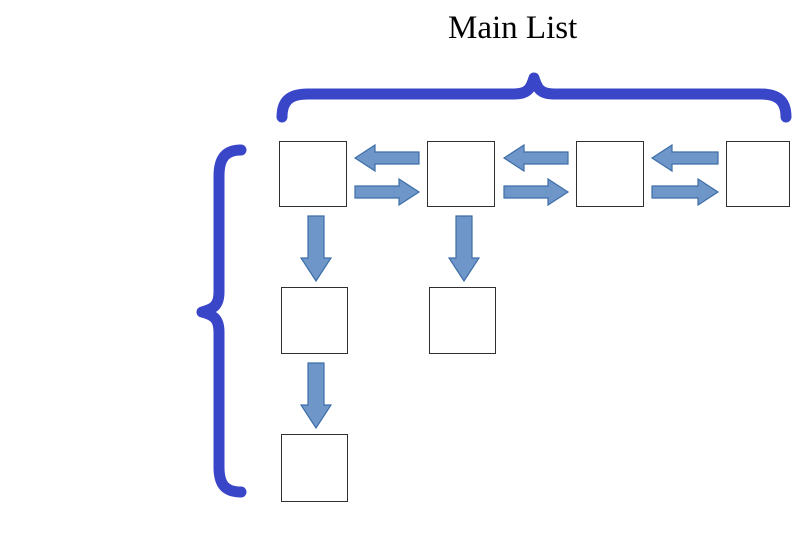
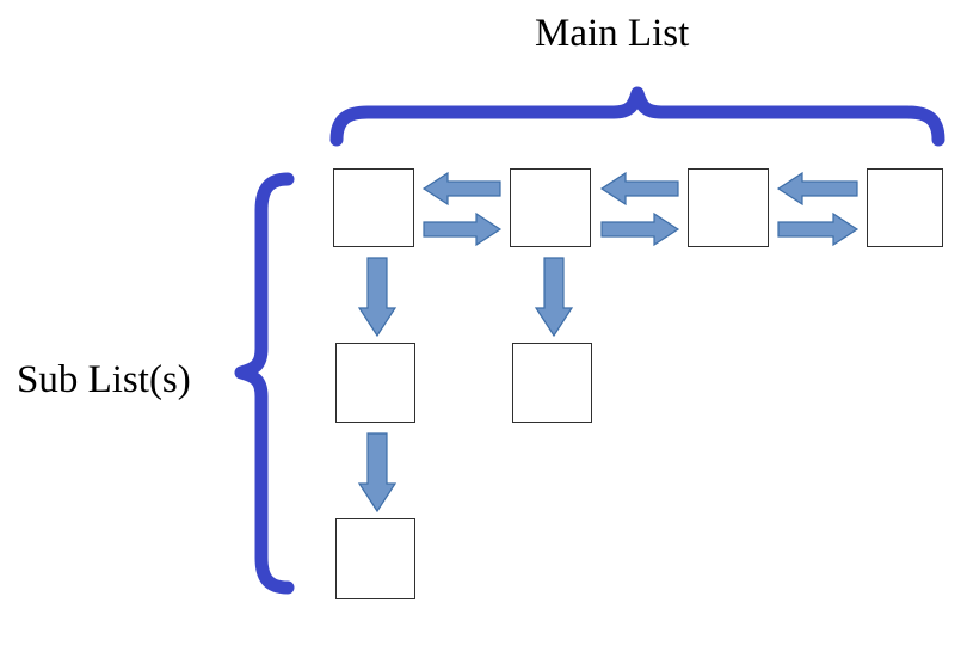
  Main List
+ Sub List(s)
